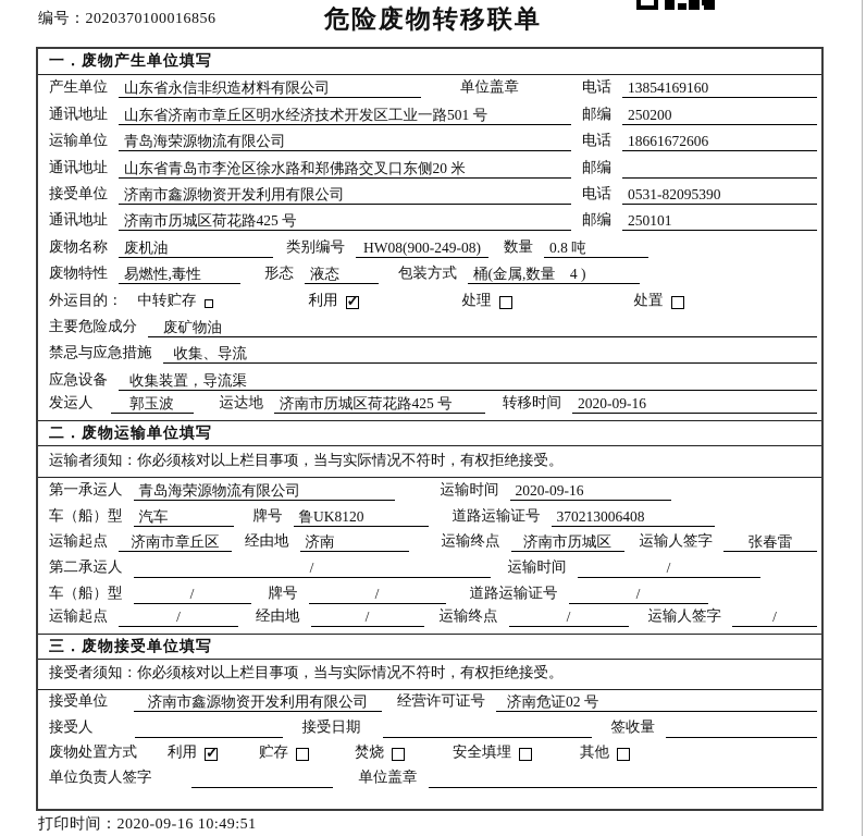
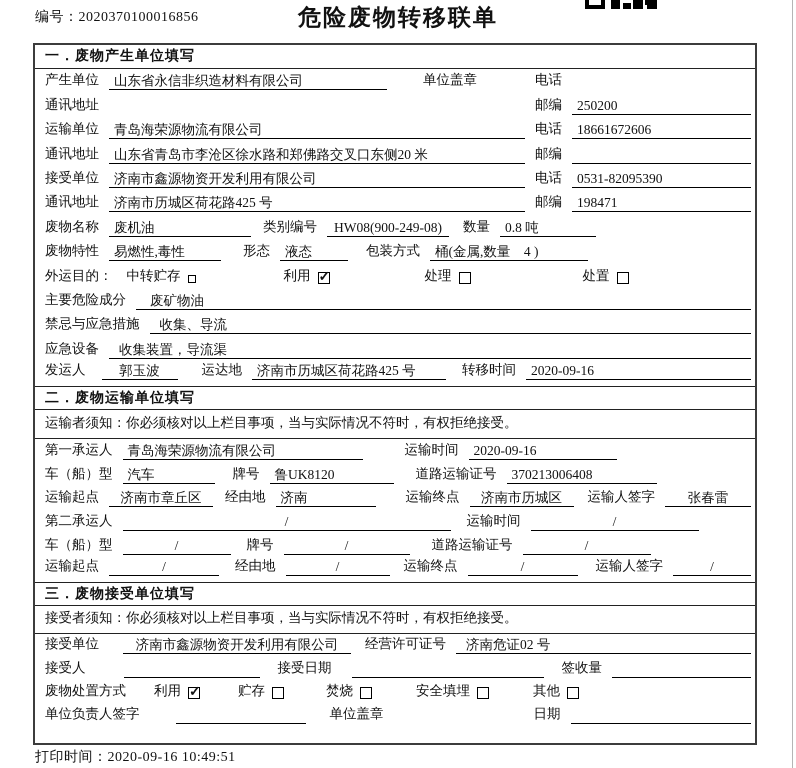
  编号：2020370100016856
  危险废物转移联单
  一．废物产生单位填写
  产生单位
  山东省永信非织造材料有限公司
  单位盖章
  电话
- 13854169160
  通讯地址
- 山东省济南市章丘区明水经济技术开发区工业一路501 号
  邮编
  250200
  运输单位
  青岛海荣源物流有限公司
  电话
  18661672606
  通讯地址
  山东省青岛市李沧区徐水路和郑佛路交叉口东侧20 米
  邮编
  接受单位
  济南市鑫源物资开发利用有限公司
  电话
  0531-82095390
  通讯地址
  济南市历城区荷花路425 号
  邮编
- 250101
+ 198471
  废物名称
  废机油
  类别编号
  HW08(900-249-08)
  数量
  0.8 吨
  废物特性
  易燃性,毒性
  形态
  液态
  包装方式
  桶(金属,数量 4 )
  外运目的：
  中转贮存
  利用
  处理
  处置
  主要危险成分
  废矿物油
  禁忌与应急措施
  收集、导流
  应急设备
  收集装置，导流渠
  发运人
  郭玉波
  运达地
  济南市历城区荷花路425 号
  转移时间
  2020-09-16
  二．废物运输单位填写
  运输者须知：
  你必须核对以上栏目事项，当与实际情况不符时，有权拒绝接受。
  第一承运人
  青岛海荣源物流有限公司
  运输时间
  2020-09-16
  车（船）型
  汽车
  牌号
  鲁UK8120
  道路运输证号
  370213006408
  运输起点
  济南市章丘区
  经由地
  济南
  运输终点
  济南市历城区
  运输人签字
  张春雷
  第二承运人
  /
  运输时间
  /
  车（船）型
  /
  牌号
  /
  道路运输证号
  /
  运输起点
  /
  经由地
  /
  运输终点
  /
  运输人签字
  /
  三．废物接受单位填写
  接受者须知：
  你必须核对以上栏目事项，当与实际情况不符时，有权拒绝接受。
  接受单位
  济南市鑫源物资开发利用有限公司
  经营许可证号
  济南危证02 号
  接受人
  接受日期
  签收量
  废物处置方式
  利用
  贮存
  焚烧
  安全填埋
  其他
  单位负责人签字
  单位盖章
+ 日期
  打印时间：2020-09-16 10:49:51
